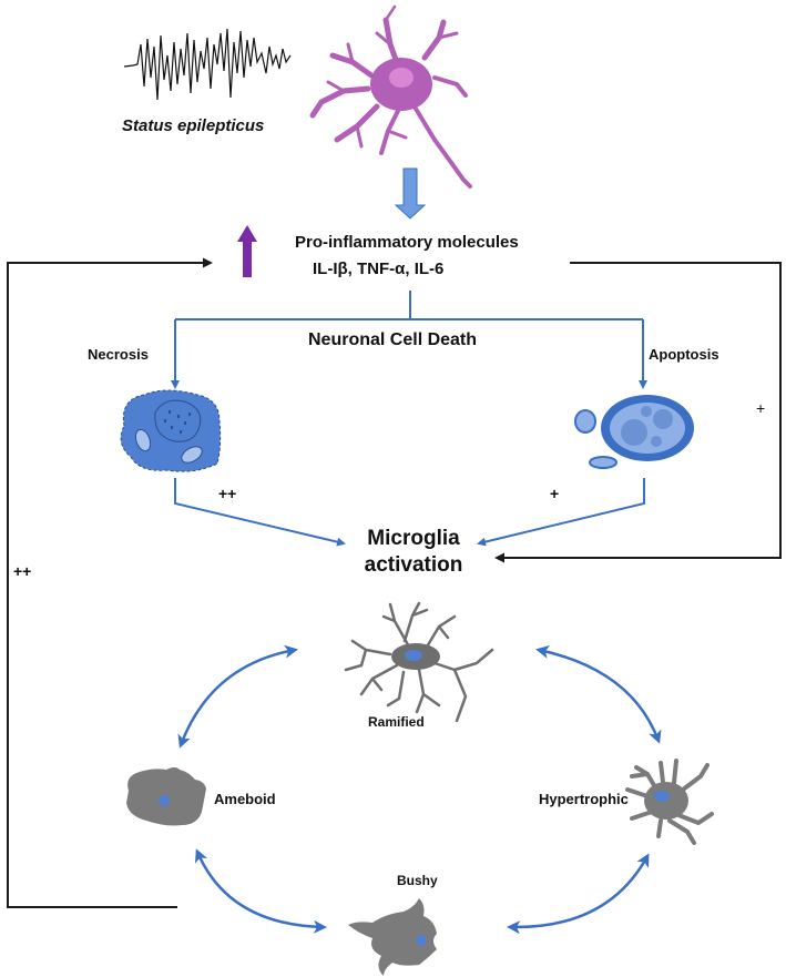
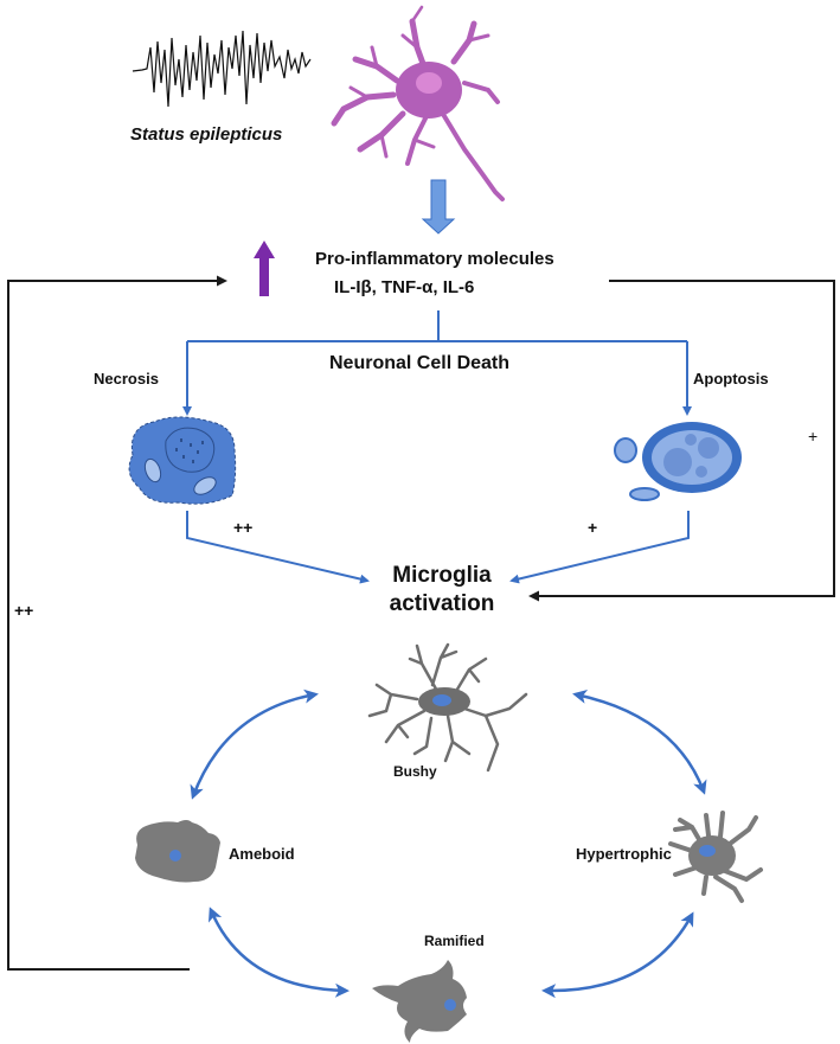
  Status epilepticus
  Pro-inflammatory molecules
  IL-Iβ, TNF-α, IL-6
  Neuronal Cell Death
  Necrosis
  Apoptosis
  ++
  +
  +
  ++
  Microglia
  activation
- Ramified
+ Bushy
  Hypertrophic
- Bushy
+ Ramified
  Ameboid
